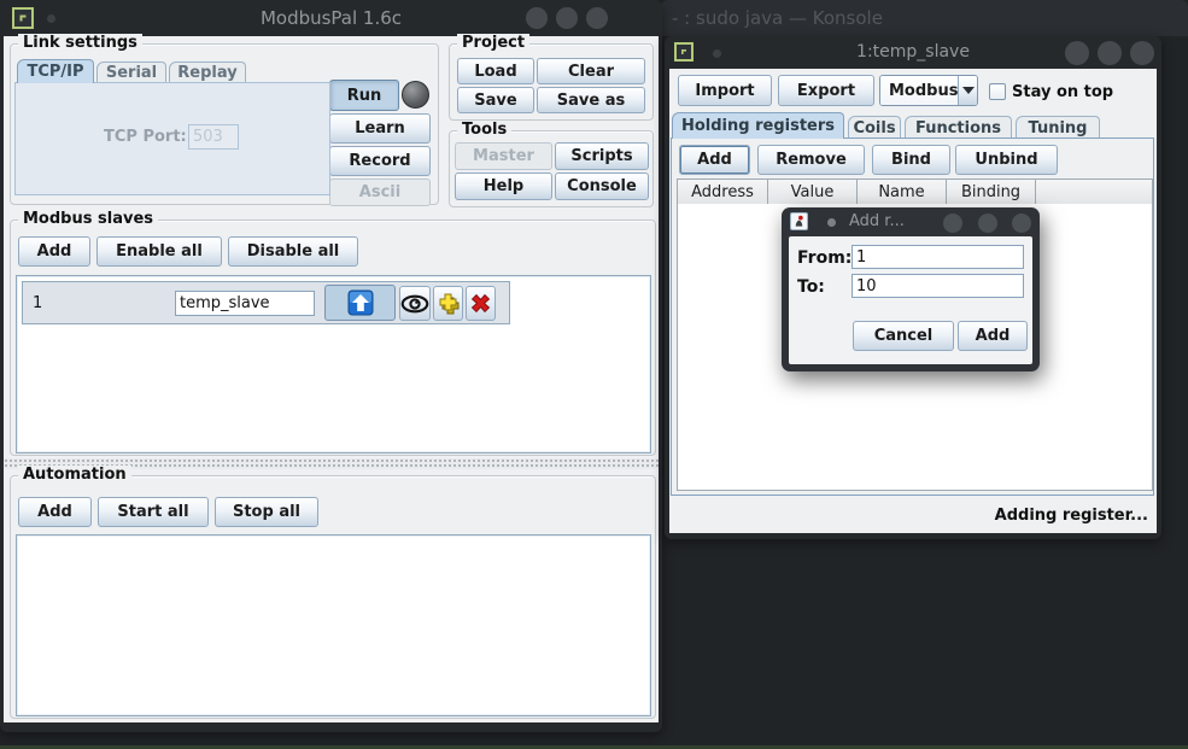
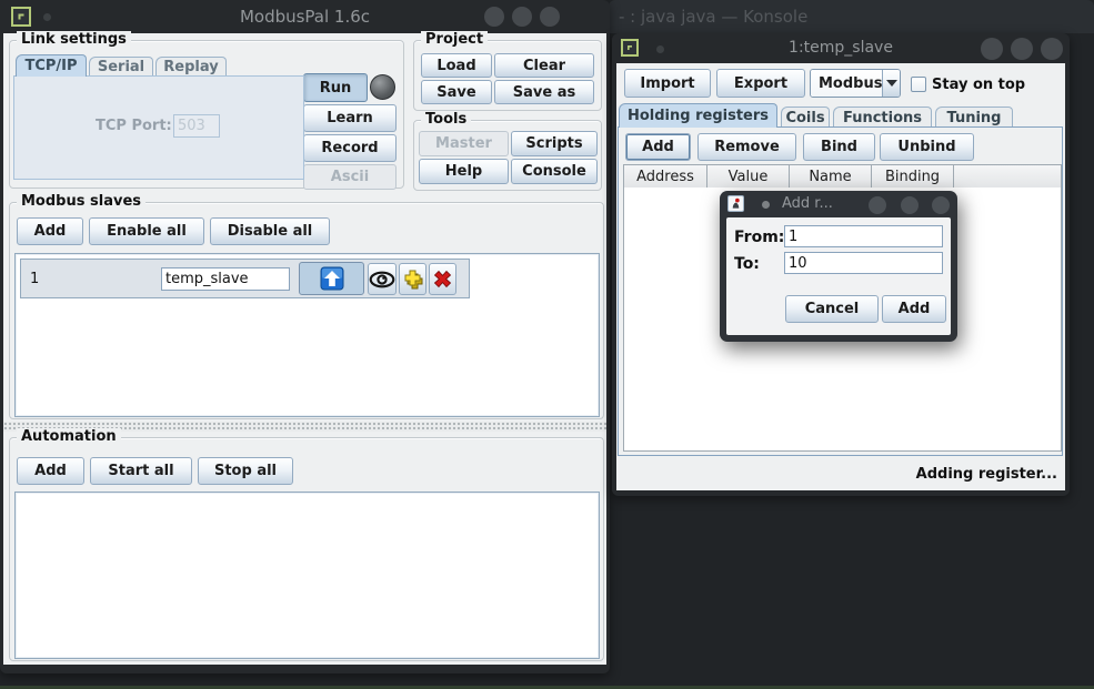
- - : sudo java — Konsole
+ - : java java — Konsole
  ModbusPal 1.6c
  Link settings
  TCP/IP
  Serial
  Replay
  TCP Port:
  503
  Run
  Learn
  Record
  Ascii
  Project
  Load
  Clear
  Save
  Save as
  Tools
  Master
  Scripts
  Help
  Console
  Modbus slaves
  Add
  Enable all
  Disable all
  1
  temp_slave
  Automation
  Add
  Start all
  Stop all
  1:temp_slave
  Import
  Export
  Modbus
  Stay on top
  Holding registers
  Coils
  Functions
  Tuning
  Add
  Remove
  Bind
  Unbind
  Address
  Value
  Name
  Binding
  Adding register...
  Add r...
  From:
  1
  To:
  10
  Cancel
  Add
